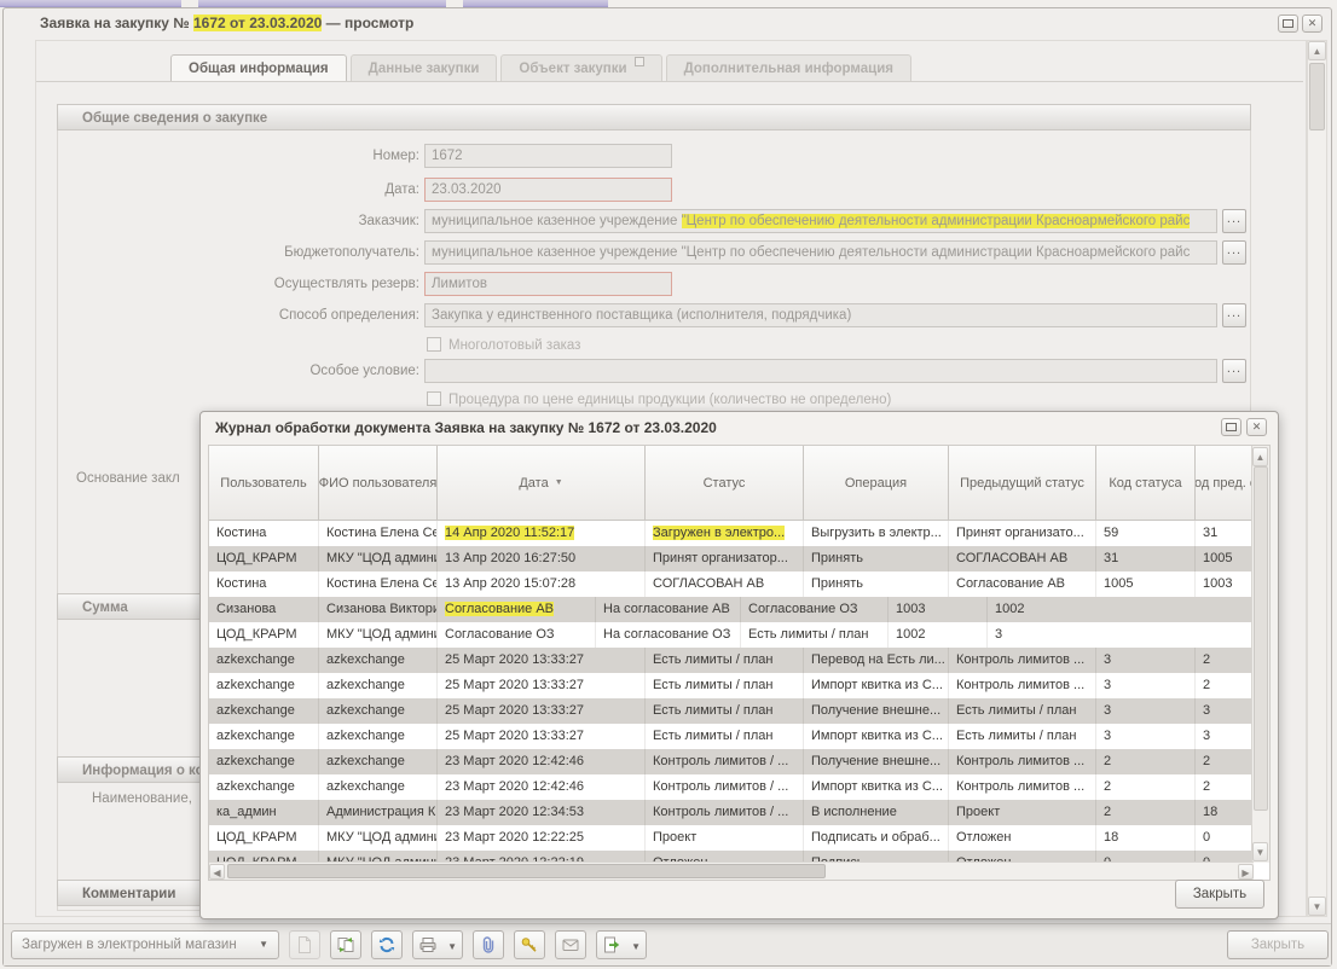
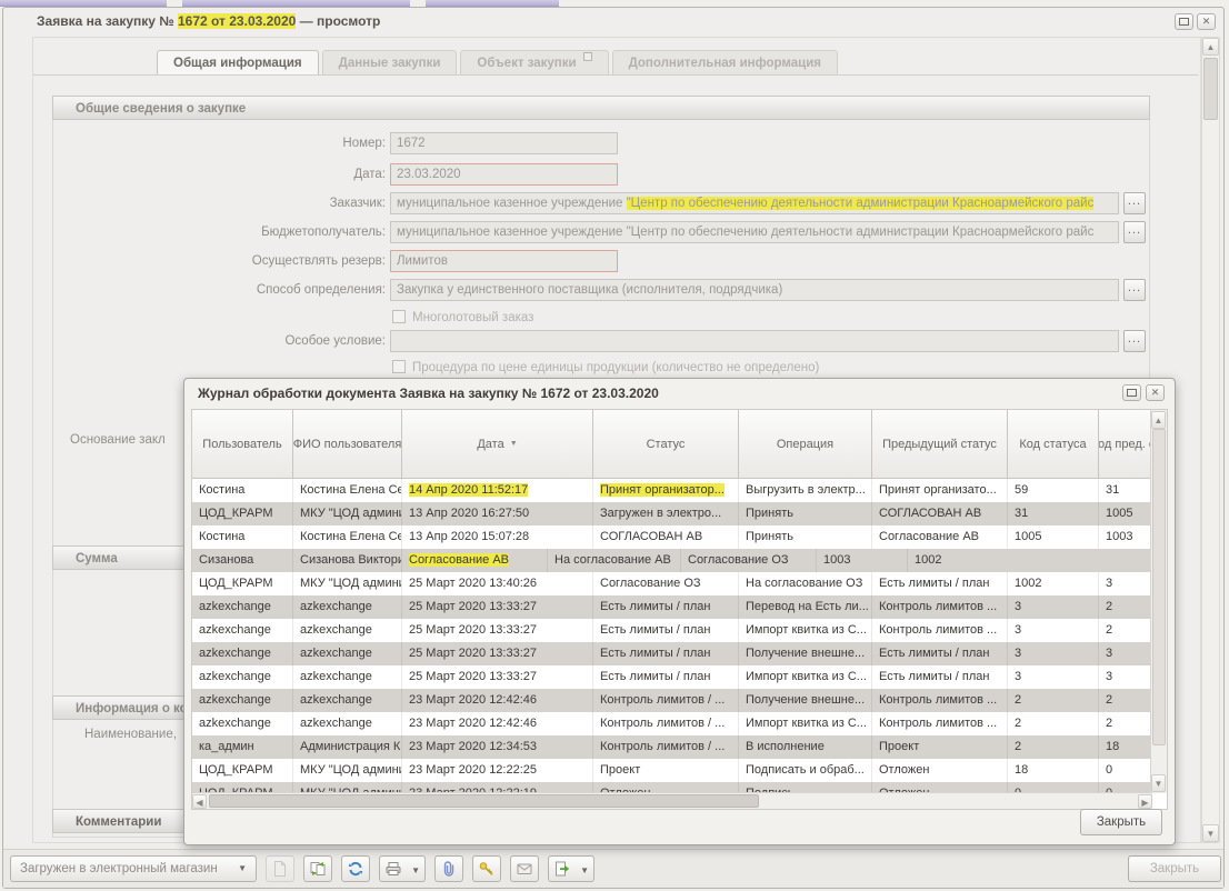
  Заявка на закупку № 1672 от 23.03.2020 — просмотр
  ✕
  Общая информация Данные закупки Объект закупки Дополнительная информация
  Общие сведения о закупке
  Номер:
  1672
  Дата:
  23.03.2020
  Заказчик:
  муниципальное казенное учреждение "Центр по обеспечению деятельности администрации Красноармейского райс
  ...
  Бюджетополучатель:
  муниципальное казенное учреждение "Центр по обеспечению деятельности администрации Красноармейского райс
  ...
  Осуществлять резерв:
  Лимитов
  Способ определения:
  Закупка у единственного поставщика (исполнителя, подрядчика)
  ...
  Многолотовый заказ
  Особое условие:
  ...
  Процедура по цене единицы продукции (количество не определено)
  Основание закл
  Сумма
  Информация о к
  Наименование,
  Комментарии
  ▲
  ▼
  Загружен в электронный магазин
  ▼
  ▼
  ▼
  Закрыть
  Журнал обработки документа Заявка на закупку № 1672 от 23.03.2020
  ✕
  Пользователь
  ФИО пользователя
  Дата
  Статус
  Операция
  Предыдущий статус
  Код статуса
  од пред.
  Костина
  Костина Елена Се
  14 Апр 2020 11:52:17
- Загружен в электро...
+ Принят организатор...
  Выгрузить в электр...
  Принят организато...
  59
  31
  ЦОД_КРАРМ
  МКУ "ЦОД админи
  13 Апр 2020 16:27:50
- Принят организатор...
+ Загружен в электро...
  Принять
  СОГЛАСОВАН АВ
  31
  1005
  Костина
  Костина Елена Се
  13 Апр 2020 15:07:28
  СОГЛАСОВАН АВ
  Принять
  Согласование АВ
  1005
  1003
  Сизанова
  Сизанова Виктори
  Согласование АВ
  На согласование АВ
  Согласование ОЗ
  1003
  1002
  ЦОД_КРАРМ
  МКУ "ЦОД админи
+ 25 Март 2020 13:40:26
  Согласование ОЗ
  На согласование ОЗ
  Есть лимиты / план
  1002
  3
  azkexchange
  azkexchange
  25 Март 2020 13:33:27
  Есть лимиты / план
  Перевод на Есть ли...
  Контроль лимитов ...
  3
  2
  azkexchange
  azkexchange
  25 Март 2020 13:33:27
  Есть лимиты / план
  Импорт квитка из С...
  Контроль лимитов ...
  3
  2
  azkexchange
  azkexchange
  25 Март 2020 13:33:27
  Есть лимиты / план
  Получение внешне...
  Есть лимиты / план
  3
  3
  azkexchange
  azkexchange
  25 Март 2020 13:33:27
  Есть лимиты / план
  Импорт квитка из С...
  Есть лимиты / план
  3
  3
  azkexchange
  azkexchange
  23 Март 2020 12:42:46
  Контроль лимитов / ...
  Получение внешне...
  Контроль лимитов ...
  2
  2
  azkexchange
  azkexchange
  23 Март 2020 12:42:46
  Контроль лимитов / ...
  Импорт квитка из С...
  Контроль лимитов ...
  2
  2
  ка_админ
  Администрация К
  23 Март 2020 12:34:53
  Контроль лимитов / ...
  В исполнение
  Проект
  2
  18
  ЦОД_КРАРМ
  МКУ "ЦОД админи
  23 Март 2020 12:22:25
  Проект
  Подписать и обраб...
  Отложен
  18
  0
  ▲
  ▼
  ◀
  ▶
  Закрыть
